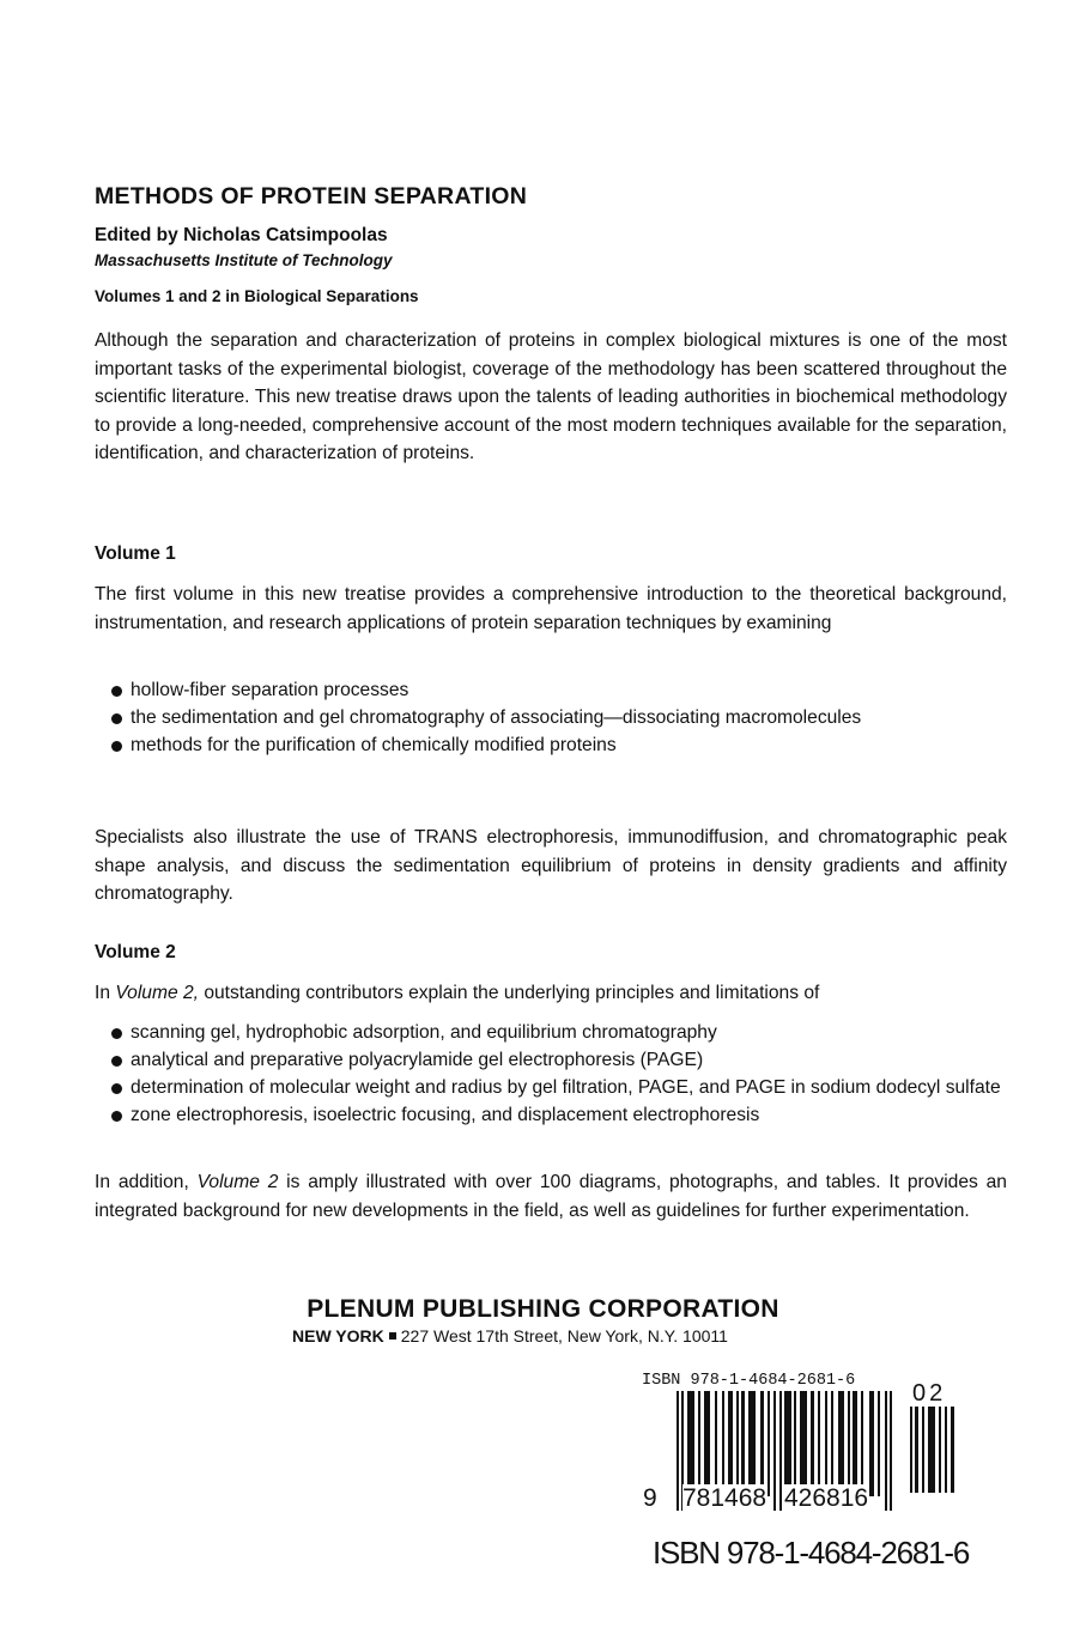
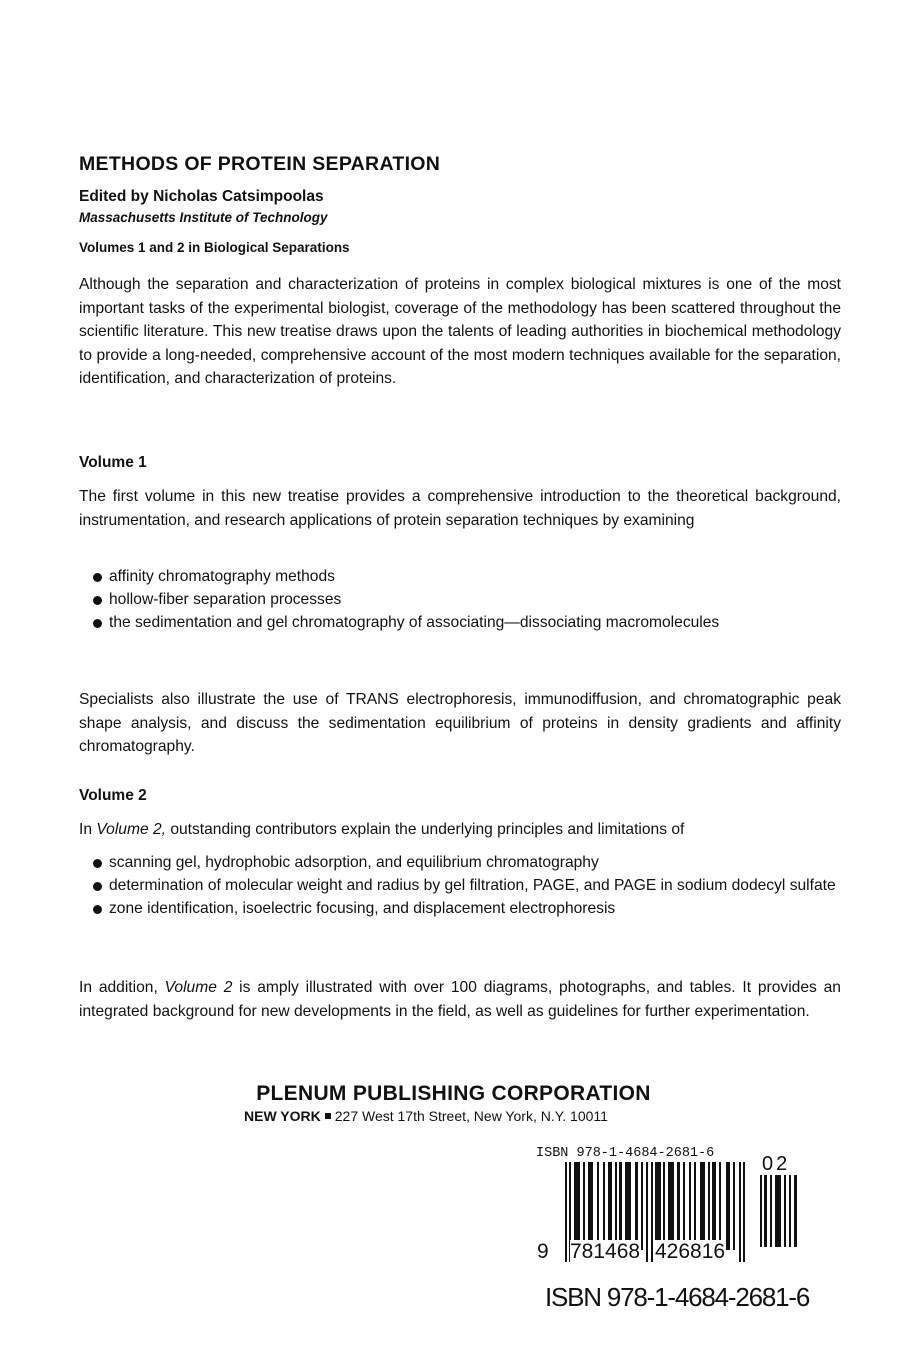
  METHODS OF PROTEIN SEPARATION
  Edited by Nicholas Catsimpoolas
  Massachusetts Institute of Technology
  Volumes 1 and 2 in Biological Separations
  Although the separation and characterization of proteins in complex biological mixtures is one of the most important tasks of the experimental biologist, coverage of the methodology has been scattered throughout the scientific literature. This new treatise draws upon the talents of leading authorities in biochemical methodology to provide a long-needed, comprehensive account of the most modern techniques available for the separation, identification, and characterization of proteins.
  Volume 1
  The first volume in this new treatise provides a comprehensive introduction to the theoretical background, instrumentation, and research applications of protein separation techniques by examining
+ affinity chromatography methods
  hollow-fiber separation processes
  the sedimentation and gel chromatography of associating—dissociating macromolecules
- methods for the purification of chemically modified proteins
  Specialists also illustrate the use of TRANS electrophoresis, immunodiffusion, and chromatographic peak shape analysis, and discuss the sedimentation equilibrium of proteins in density gradients and affinity chromatography.
  Volume 2
  In Volume 2, outstanding contributors explain the underlying principles and limitations of
  scanning gel, hydrophobic adsorption, and equilibrium chromatography
- analytical and preparative polyacrylamide gel electrophoresis (PAGE)
  determination of molecular weight and radius by gel filtration, PAGE, and PAGE in sodium dodecyl sulfate
- zone electrophoresis, isoelectric focusing, and displacement electrophoresis
+ zone identification, isoelectric focusing, and displacement electrophoresis
  In addition, Volume 2 is amply illustrated with over 100 diagrams, photographs, and tables. It provides an integrated background for new developments in the field, as well as guidelines for further experimentation.
  PLENUM PUBLISHING CORPORATION
  NEW YORK 227 West 17th Street, New York, N.Y. 10011
  ISBN 978-1-4684-2681-6
  02
  9
  781468
  426816
  ISBN 978-1-4684-2681-6
